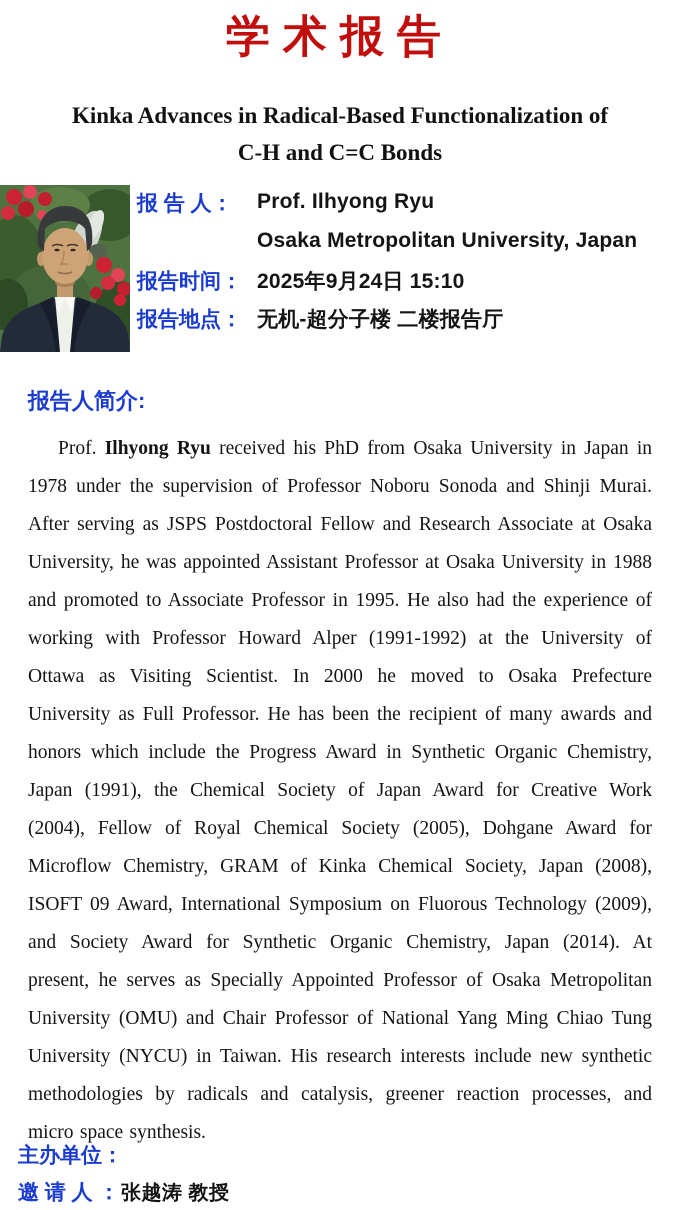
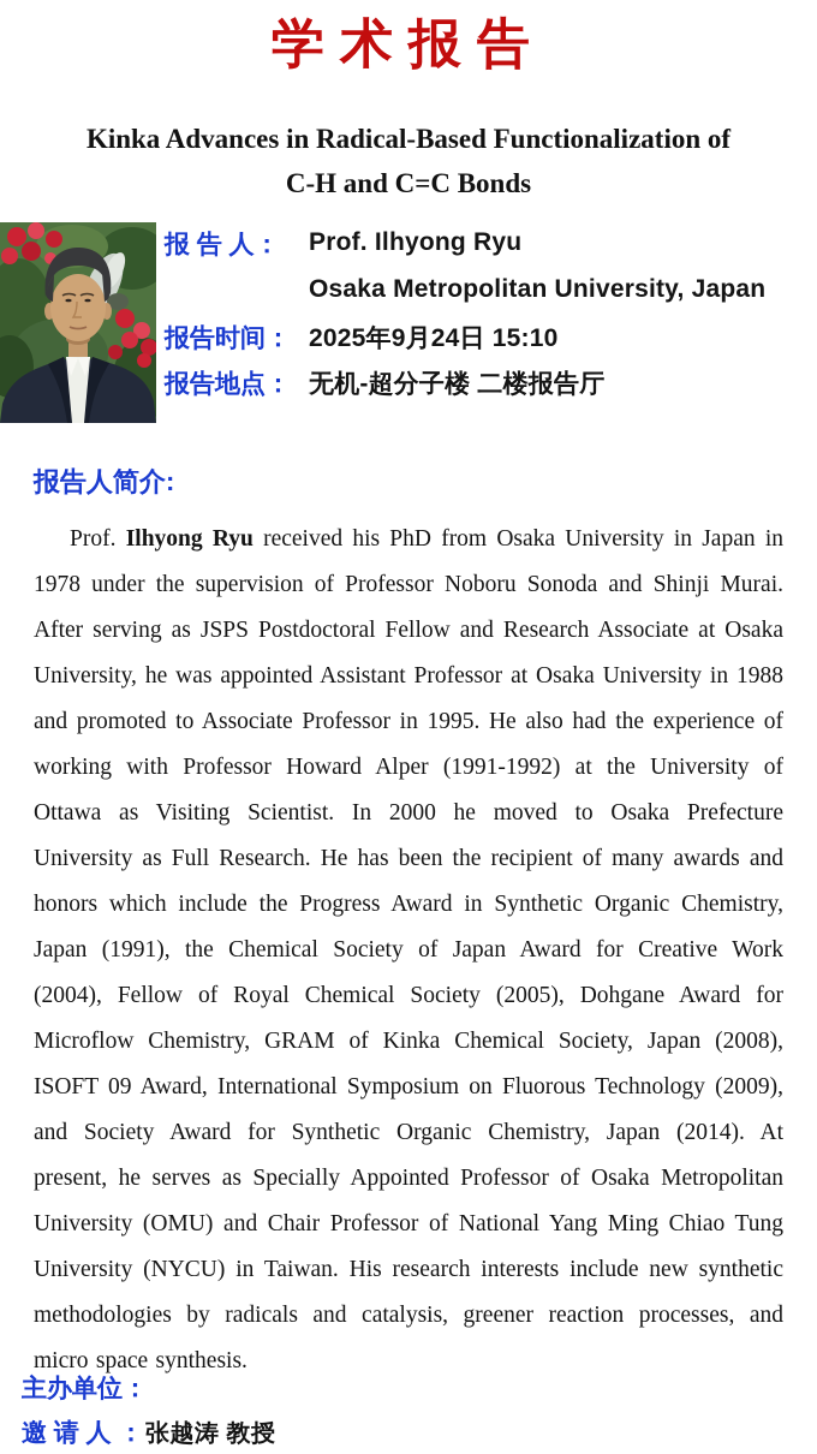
  学术报告
  Kinka Advances in Radical-Based Functionalization of
  C-H and C=C Bonds
  报 告 人：
  Prof. Ilhyong Ryu
  Osaka Metropolitan University, Japan
  报告时间：
  2025年9月24日 15:10
  报告地点：
  无机-超分子楼 二楼报告厅
  报告人简介:
- Prof. Ilhyong Ryu received his PhD from Osaka University in Japan in 1978 under the supervision of Professor Noboru Sonoda and Shinji Murai. After serving as JSPS Postdoctoral Fellow and Research Associate at Osaka University, he was appointed Assistant Professor at Osaka University in 1988 and promoted to Associate Professor in 1995. He also had the experience of working with Professor Howard Alper (1991-1992) at the University of Ottawa as Visiting Scientist. In 2000 he moved to Osaka Prefecture University as Full Professor. He has been the recipient of many awards and honors which include the Progress Award in Synthetic Organic Chemistry, Japan (1991), the Chemical Society of Japan Award for Creative Work (2004), Fellow of Royal Chemical Society (2005), Dohgane Award for Microflow Chemistry, GRAM of Kinka Chemical Society, Japan (2008), ISOFT 09 Award, International Symposium on Fluorous Technology (2009), and Society Award for Synthetic Organic Chemistry, Japan (2014). At present, he serves as Specially Appointed Professor of Osaka Metropolitan University (OMU) and Chair Professor of National Yang Ming Chiao Tung University (NYCU) in Taiwan. His research interests include new synthetic methodologies by radicals and catalysis, greener reaction processes, and micro space synthesis.
+ Prof. Ilhyong Ryu received his PhD from Osaka University in Japan in 1978 under the supervision of Professor Noboru Sonoda and Shinji Murai. After serving as JSPS Postdoctoral Fellow and Research Associate at Osaka University, he was appointed Assistant Professor at Osaka University in 1988 and promoted to Associate Professor in 1995. He also had the experience of working with Professor Howard Alper (1991-1992) at the University of Ottawa as Visiting Scientist. In 2000 he moved to Osaka Prefecture University as Full Research. He has been the recipient of many awards and honors which include the Progress Award in Synthetic Organic Chemistry, Japan (1991), the Chemical Society of Japan Award for Creative Work (2004), Fellow of Royal Chemical Society (2005), Dohgane Award for Microflow Chemistry, GRAM of Kinka Chemical Society, Japan (2008), ISOFT 09 Award, International Symposium on Fluorous Technology (2009), and Society Award for Synthetic Organic Chemistry, Japan (2014). At present, he serves as Specially Appointed Professor of Osaka Metropolitan University (OMU) and Chair Professor of National Yang Ming Chiao Tung University (NYCU) in Taiwan. His research interests include new synthetic methodologies by radicals and catalysis, greener reaction processes, and micro space synthesis.
  主办单位：
  邀 请 人 ：
  张越涛 教授
